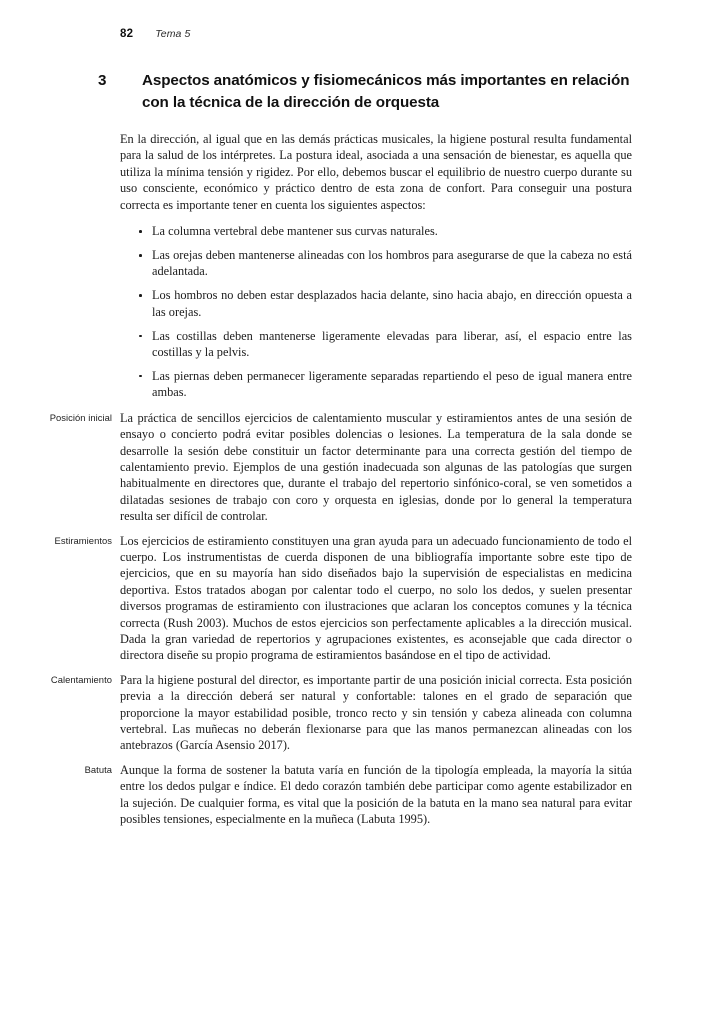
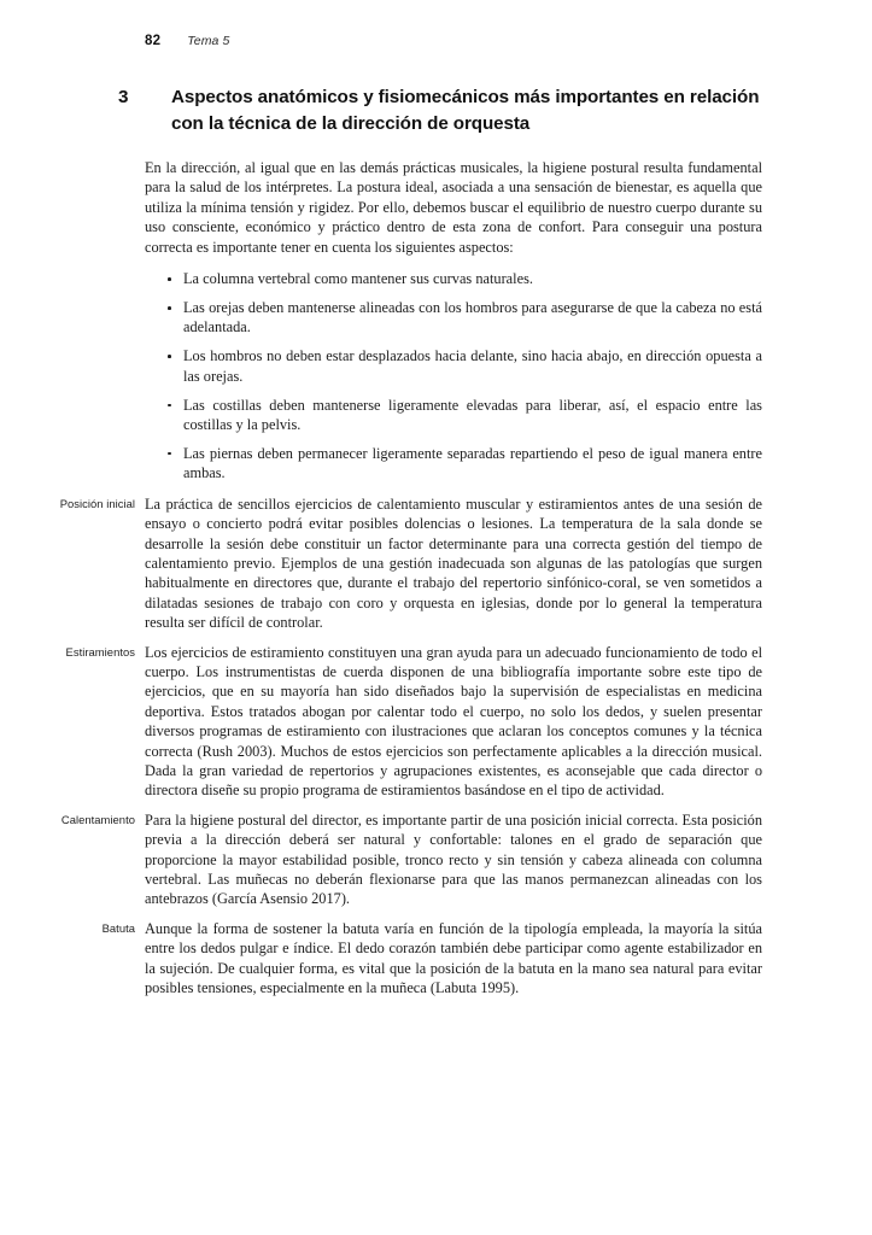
  82
  Tema 5
  3 Aspectos anatómicos y fisiomecánicos más importantes en relación con la técnica de la dirección de orquesta
  En la dirección, al igual que en las demás prácticas musicales, la higiene postural resulta fundamental para la salud de los intérpretes. La postura ideal, asociada a una sensación de bienestar, es aquella que utiliza la mínima tensión y rigidez. Por ello, debemos buscar el equilibrio de nuestro cuerpo durante su uso consciente, económico y práctico dentro de esta zona de confort. Para conseguir una postura correcta es importante tener en cuenta los siguientes aspectos:
- La columna vertebral debe mantener sus curvas naturales.
+ La columna vertebral como mantener sus curvas naturales.
  Las orejas deben mantenerse alineadas con los hombros para asegurarse de que la cabeza no está adelantada.
  Los hombros no deben estar desplazados hacia delante, sino hacia abajo, en dirección opuesta a las orejas.
  Las costillas deben mantenerse ligeramente elevadas para liberar, así, el espacio entre las costillas y la pelvis.
  Las piernas deben permanecer ligeramente separadas repartiendo el peso de igual manera entre ambas.
  La práctica de sencillos ejercicios de calentamiento muscular y estiramientos antes de una sesión de ensayo o concierto podrá evitar posibles dolencias o lesiones. La temperatura de la sala donde se desarrolle la sesión debe constituir un factor determinante para una correcta gestión del tiempo de calentamiento previo. Ejemplos de una gestión inadecuada son algunas de las patologías que surgen habitualmente en directores que, durante el trabajo del repertorio sinfónico-coral, se ven sometidos a dilatadas sesiones de trabajo con coro y orquesta en iglesias, donde por lo general la temperatura resulta ser difícil de controlar.
  Los ejercicios de estiramiento constituyen una gran ayuda para un adecuado funcionamiento de todo el cuerpo. Los instrumentistas de cuerda disponen de una bibliografía importante sobre este tipo de ejercicios, que en su mayoría han sido diseñados bajo la supervisión de especialistas en medicina deportiva. Estos tratados abogan por calentar todo el cuerpo, no solo los dedos, y suelen presentar diversos programas de estiramiento con ilustraciones que aclaran los conceptos comunes y la técnica correcta (Rush 2003). Muchos de estos ejercicios son perfectamente aplicables a la dirección musical. Dada la gran variedad de repertorios y agrupaciones existentes, es aconsejable que cada director o directora diseñe su propio programa de estiramientos basándose en el tipo de actividad.
  Para la higiene postural del director, es importante partir de una posición inicial correcta. Esta posición previa a la dirección deberá ser natural y confortable: talones en el grado de separación que proporcione la mayor estabilidad posible, tronco recto y sin tensión y cabeza alineada con columna vertebral. Las muñecas no deberán flexionarse para que las manos permanezcan alineadas con los antebrazos (García Asensio 2017).
  Aunque la forma de sostener la batuta varía en función de la tipología empleada, la mayoría la sitúa entre los dedos pulgar e índice. El dedo corazón también debe participar como agente estabilizador en la sujeción. De cualquier forma, es vital que la posición de la batuta en la mano sea natural para evitar posibles tensiones, especialmente en la muñeca (Labuta 1995).
  Posición inicial
  Estiramientos
  Calentamiento
  Batuta
